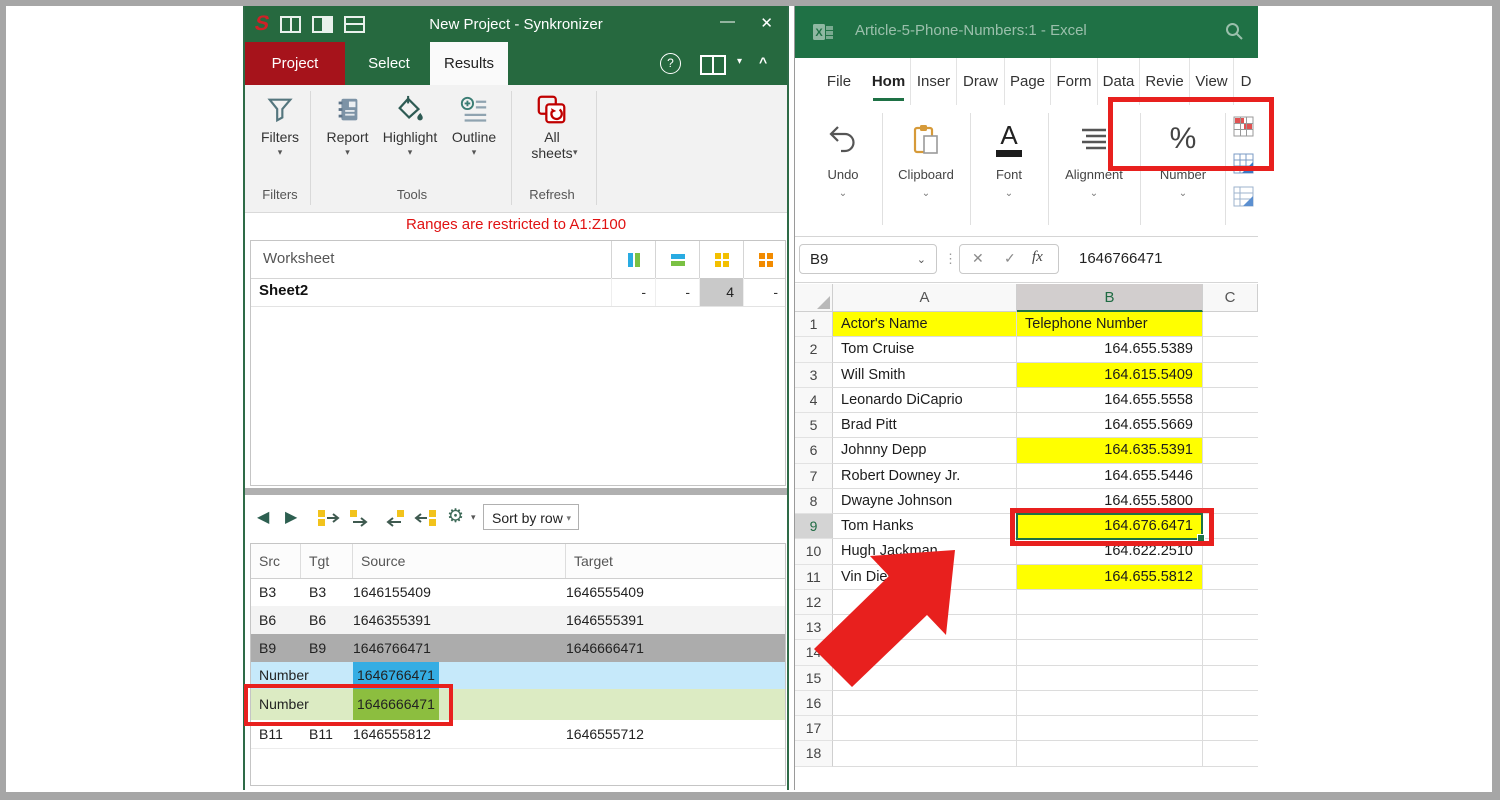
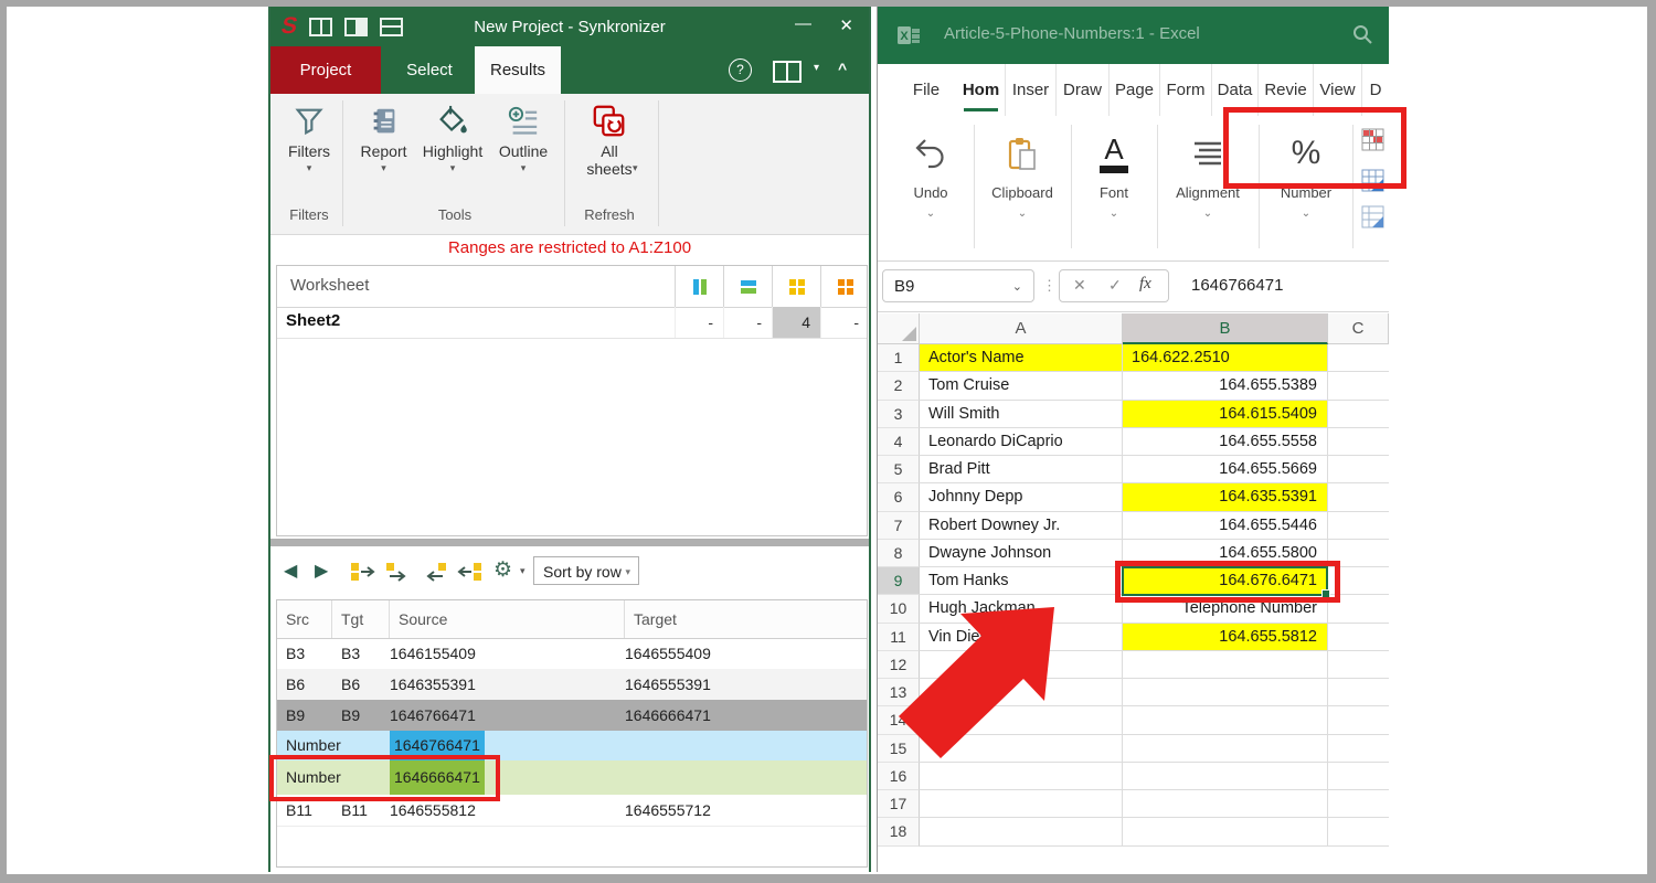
  New Project - Synkronizer
  —
  ✕
  Project
  Select
  Results
  ?
  ▾
  ^
  Filters
  ▾
  Report
  ▾
  Highlight
  ▾
  Outline
  ▾
  All sheets
  ▾
  Filters
  Tools
  Refresh
  Ranges are restricted to A1:Z100
  Worksheet
  Sheet2
  -
  -
  4
  -
  ◀
  ▶
  ⚙
  ▾
  Sort by row
  ▾
  Src
  Tgt
  Source
  Target
  B3
  B3
  1646155409
  1646555409
  B6
  B6
  1646355391
  1646555391
  B9
  B9
  1646766471
  1646666471
  Number
  1646766471
  Number
  1646666471
  B11
  B11
  1646555812
  1646555712
  X
  Article-5-Phone-Numbers:1 - Excel
  File
  Hom
  Inser
  Draw
  Page
  Form
  Data
  Revie
  View
  D
  Undo
  ⌄
  Clipboard
  ⌄
  A
  Font
  ⌄
  Alignment
  ⌄
  %
  Number
  ⌄
  B9
  ⌄
  ⋮
  ✕
  ✓
  fx
  1646766471
  A
  B
  C
  1
  Actor's Name
- Telephone Number
+ 164.622.2510
  2
  Tom Cruise
  164.655.5389
  3
  Will Smith
  164.615.5409
  4
  Leonardo DiCaprio
  164.655.5558
  5
  Brad Pitt
  164.655.5669
  6
  Johnny Depp
  164.635.5391
  7
  Robert Downey Jr.
  164.655.5446
  8
  Dwayne Johnson
  164.655.5800
  9
  Tom Hanks
  10
  Hugh Jackman
- 164.622.2510
+ Telephone Number
  11
  164.655.5812
  12
  13
  15
  16
  17
  18
